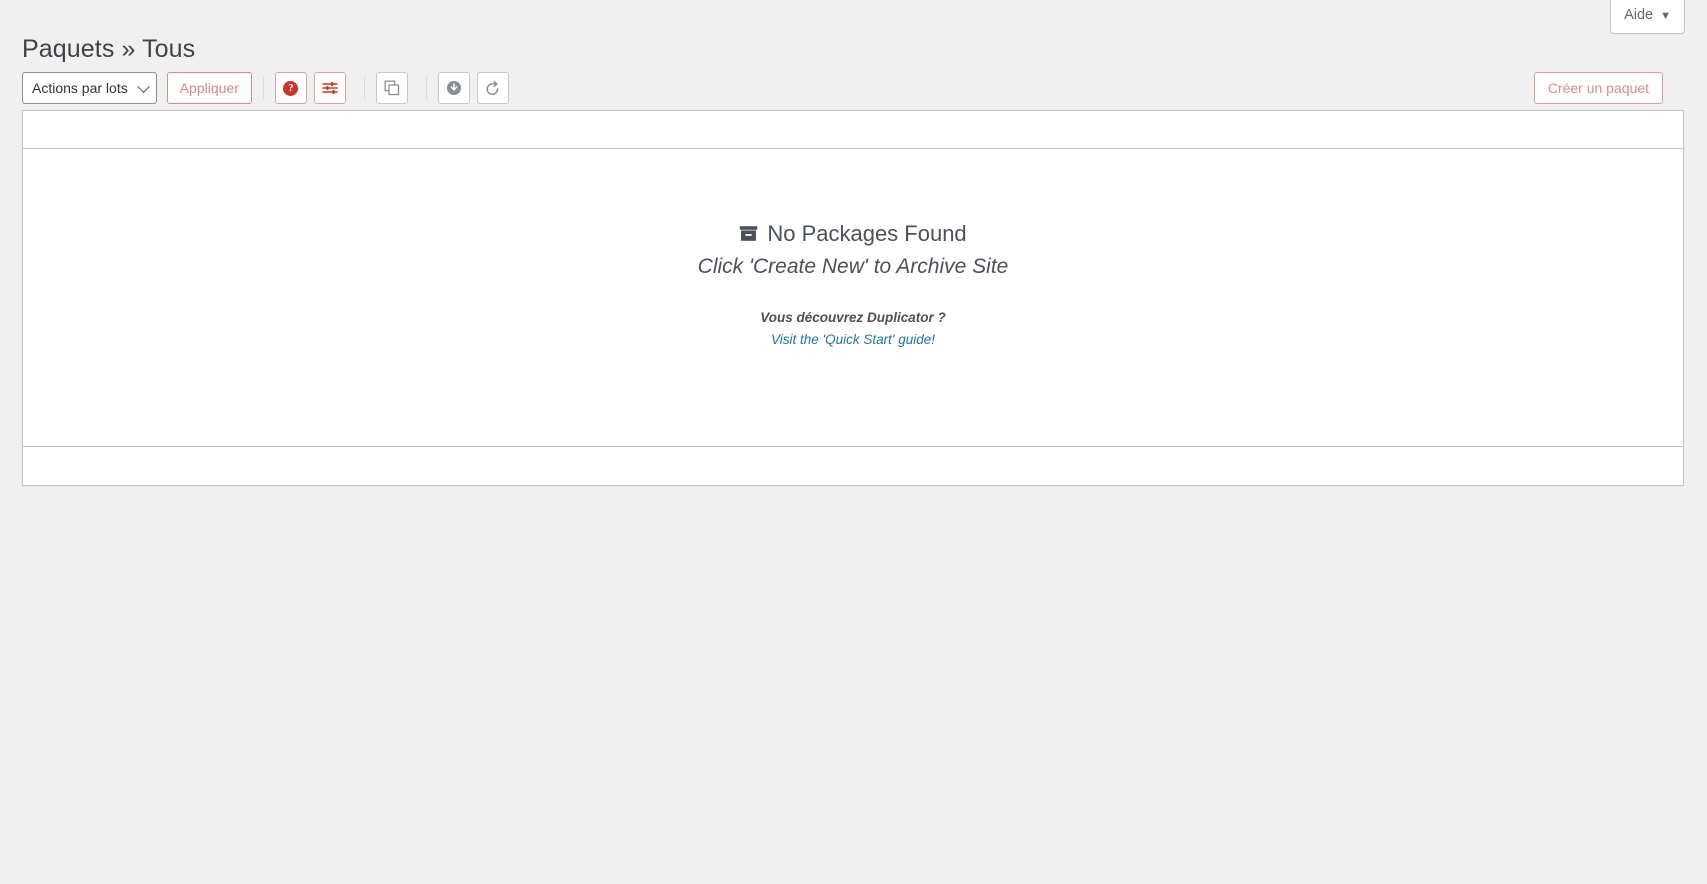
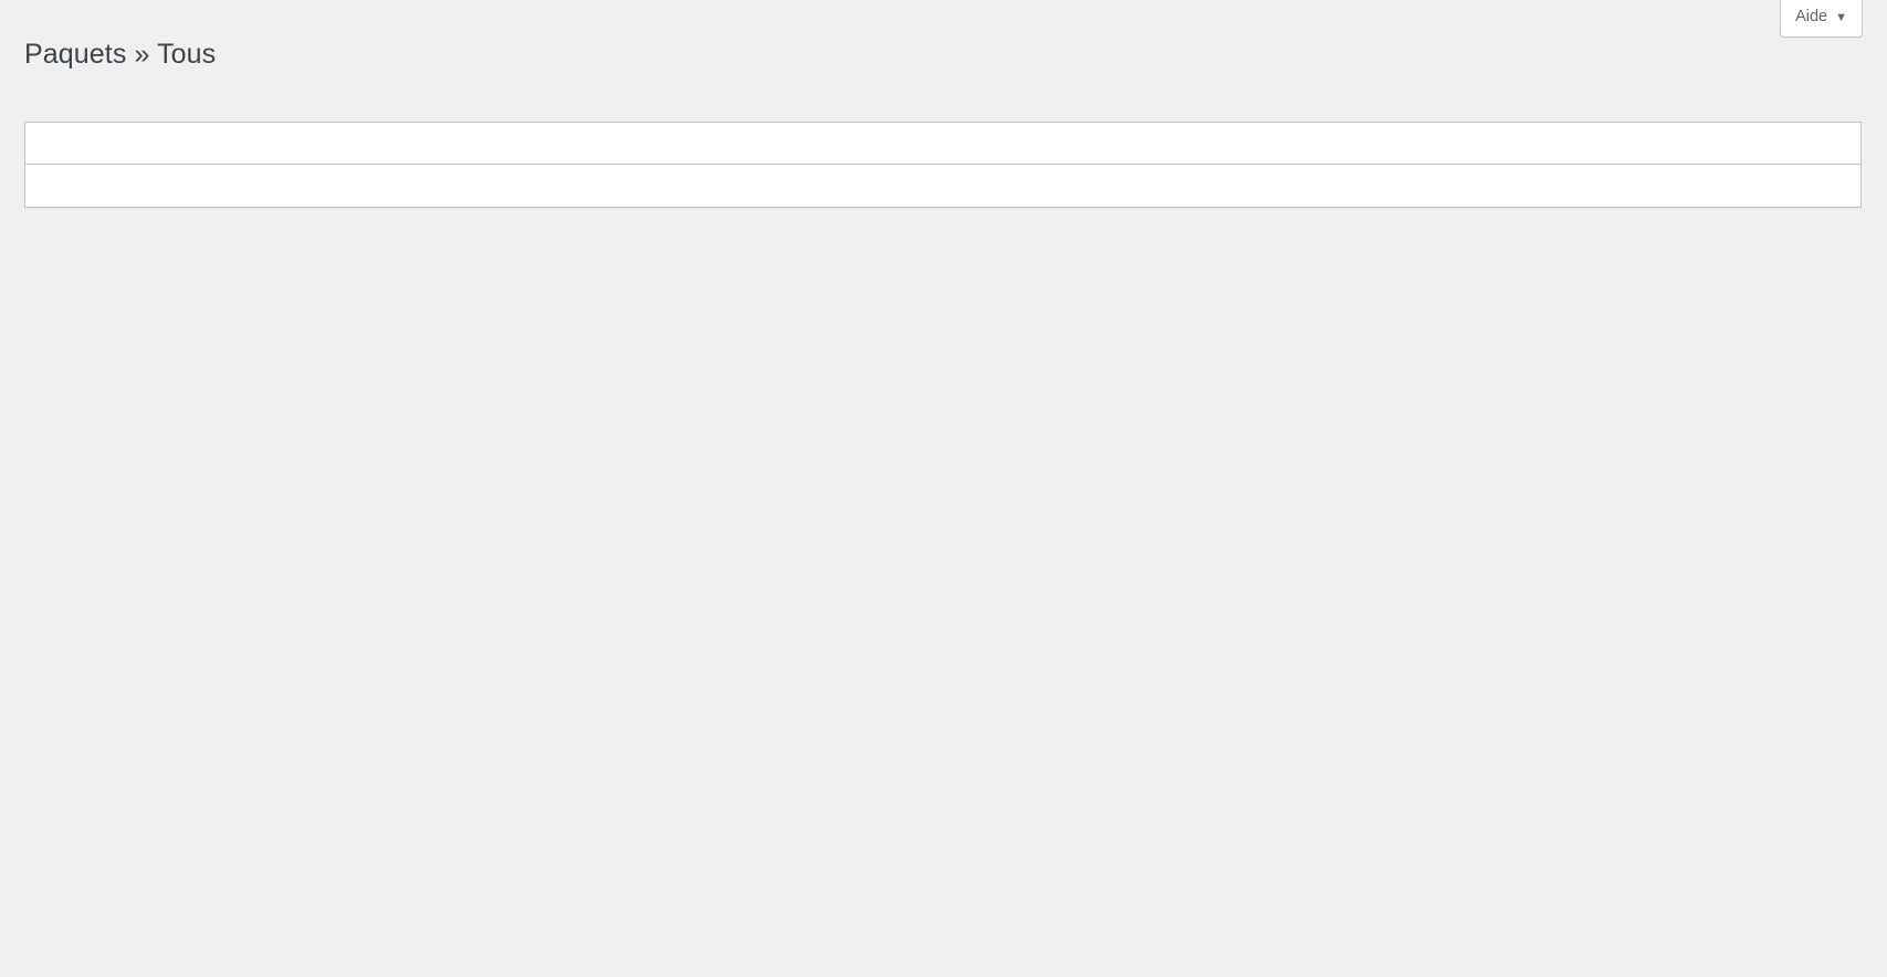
  Aide
  ▼
  Paquets » Tous
- Actions par lots
- Appliquer
- ?
- Créer un paquet
- No Packages Found
- Click 'Create New' to Archive Site
- Vous découvrez Duplicator ?
- Visit the 'Quick Start' guide!
